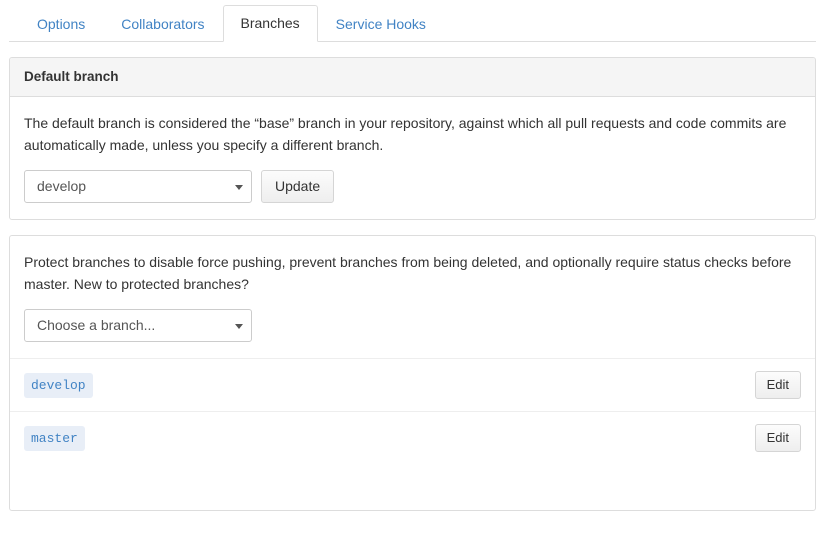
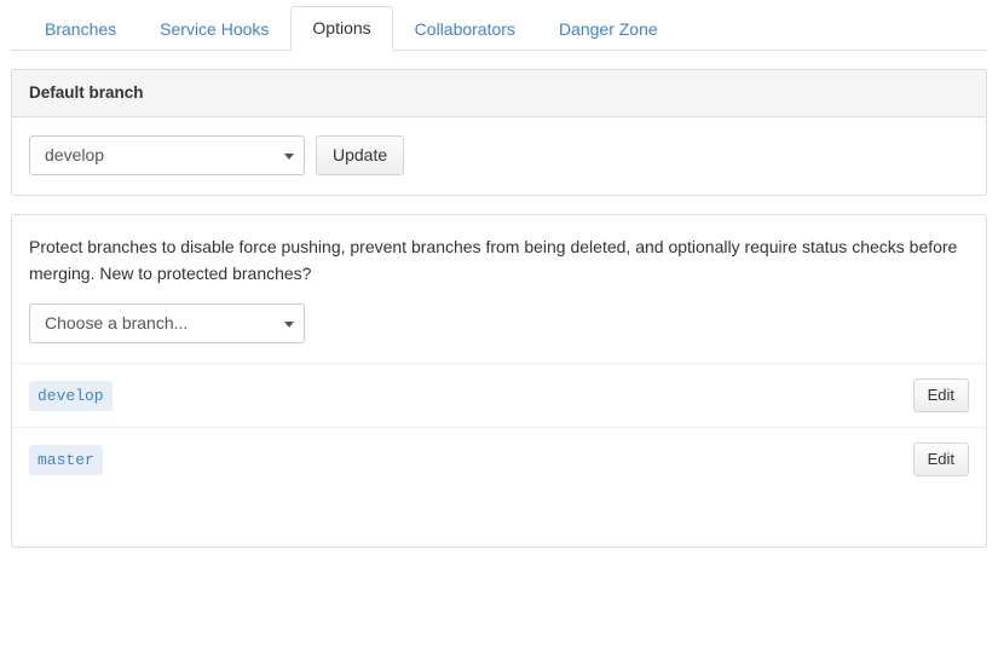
- Options
+ Branches
- Collaborators
+ Service Hooks
- Branches
+ Options
- Service Hooks
+ Collaborators
+ Danger Zone
  Default branch
- The default branch is considered the “base” branch in your repository, against which all pull requests and code commits are automatically made, unless you specify a different branch.
  develop
  Update
- Protect branches to disable force pushing, prevent branches from being deleted, and optionally require status checks before master. New to protected branches?
+ Protect branches to disable force pushing, prevent branches from being deleted, and optionally require status checks before merging. New to protected branches?
  Choose a branch...
  develop
  Edit
  master
  Edit
